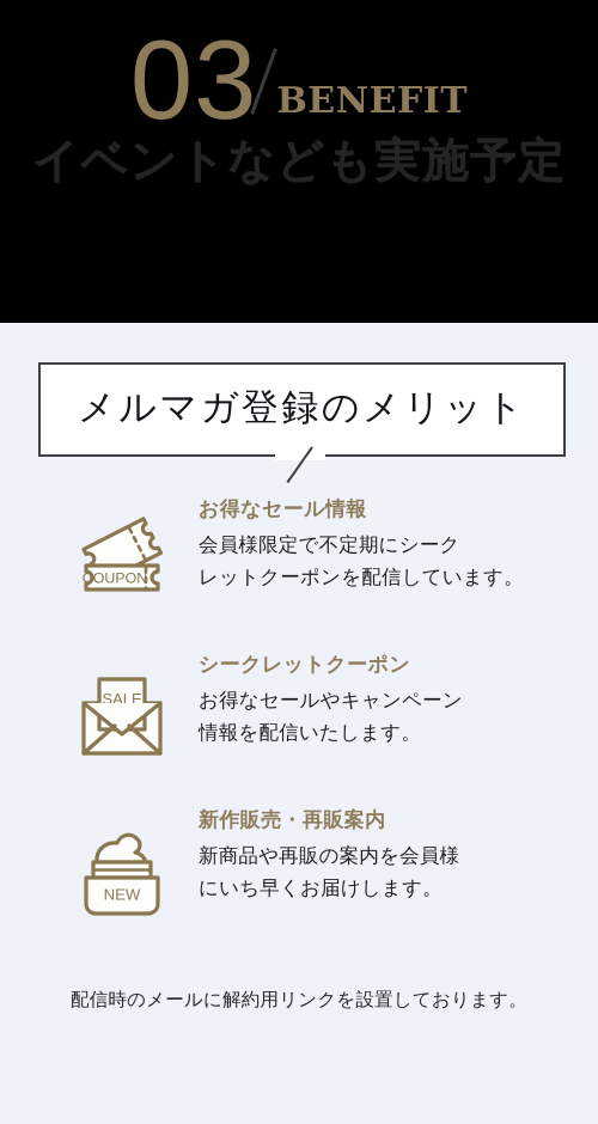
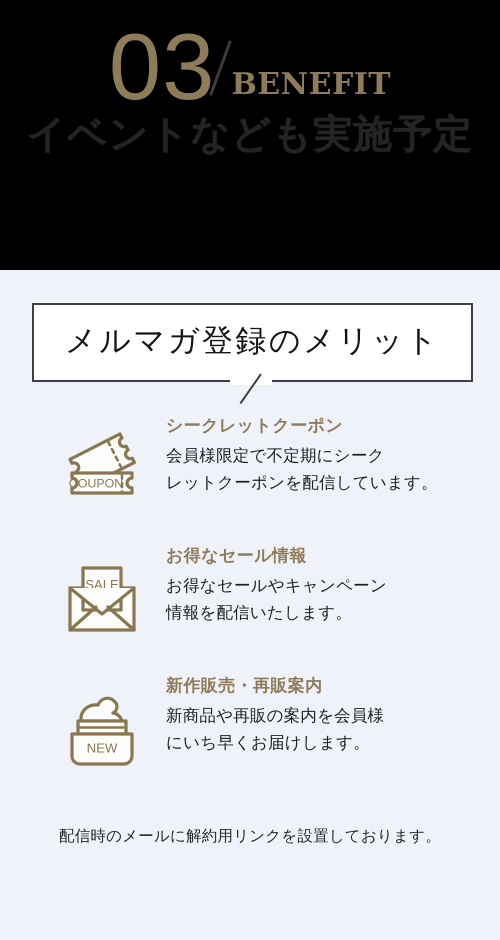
  03
  BENEFIT
  イベントなども実施予定
  メルマガ登録のメリット
  COUPON
- お得なセール情報
+ シークレットクーポン
  会員様限定で不定期にシーク
  レットクーポンを配信しています。
  SALE
- シークレットクーポン
+ お得なセール情報
  お得なセールやキャンペーン
  情報を配信いたします。
  NEW
  新作販売・再販案内
  新商品や再販の案内を会員様
  にいち早くお届けします。
  配信時のメールに解約用リンクを設置しております。
